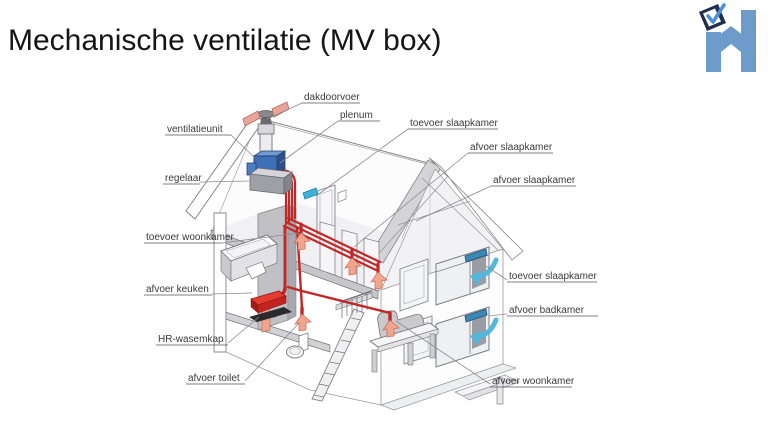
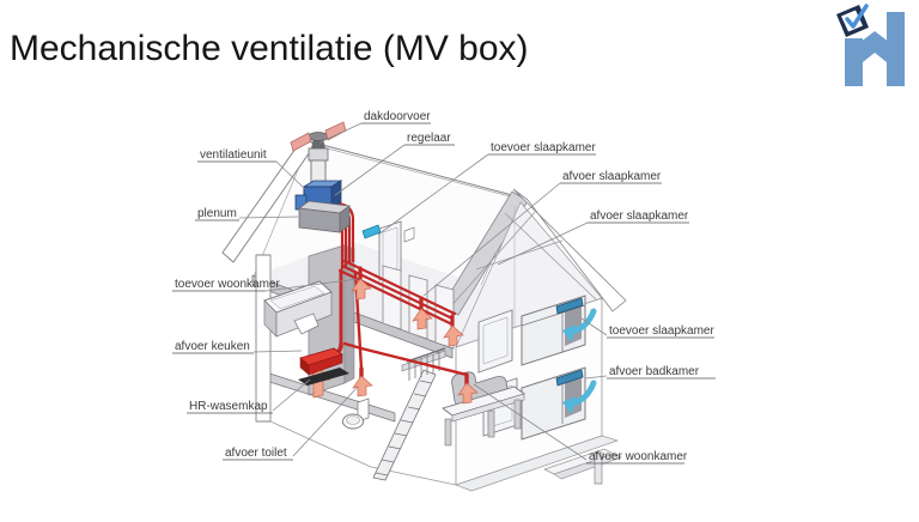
  Mechanische ventilatie (MV box)
  dakdoorvoer
- plenum
+ regelaar
  ventilatieunit
- regelaar
+ plenum
  toevoer slaapkamer
  afvoer slaapkamer
  afvoer slaapkamer
  toevoer woonkamer
  afvoer keuken
  HR-wasemkap
  afvoer toilet
  toevoer slaapkamer
  afvoer badkamer
  afvoer woonkamer
